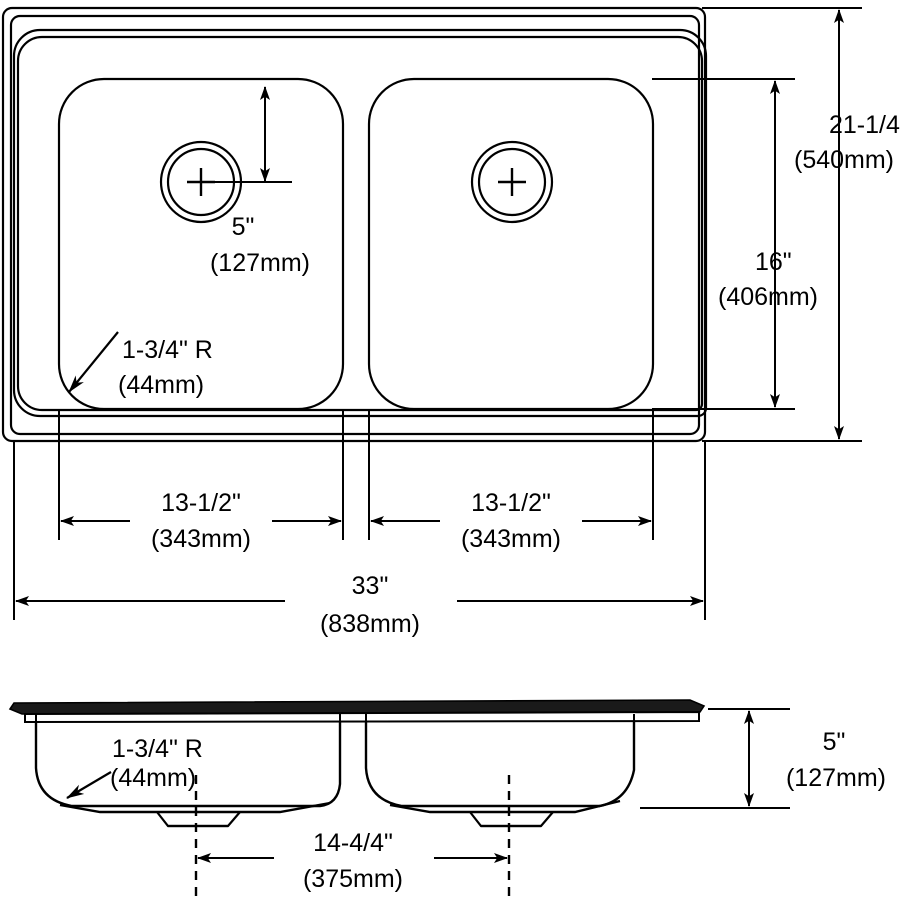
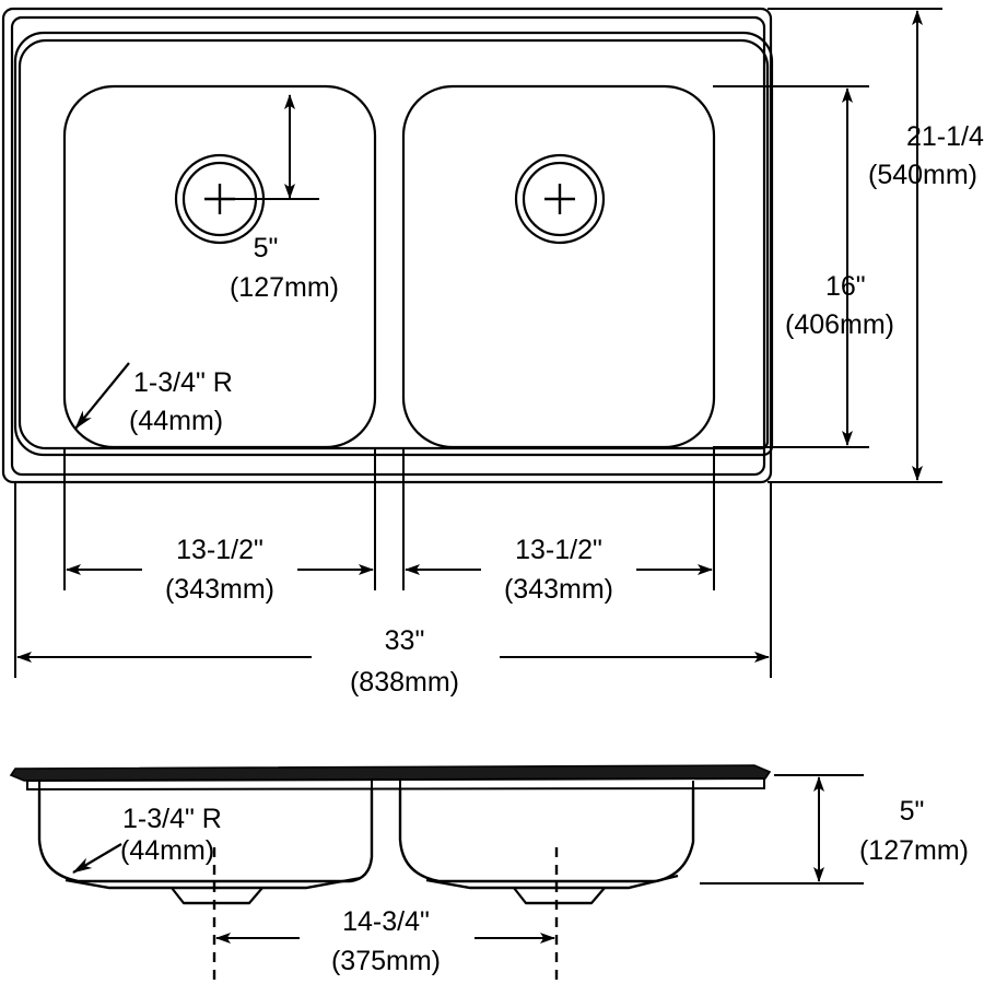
  5"
  (127mm)
  1-3/4" R
  (44mm)
  21-1/4
  (540mm)
  16"
  (406mm)
  13-1/2"
  (343mm)
  13-1/2"
  (343mm)
  33"
  (838mm)
  1-3/4" R
  (44mm)
- 14-4/4"
+ 14-3/4"
  (375mm)
  5"
  (127mm)
